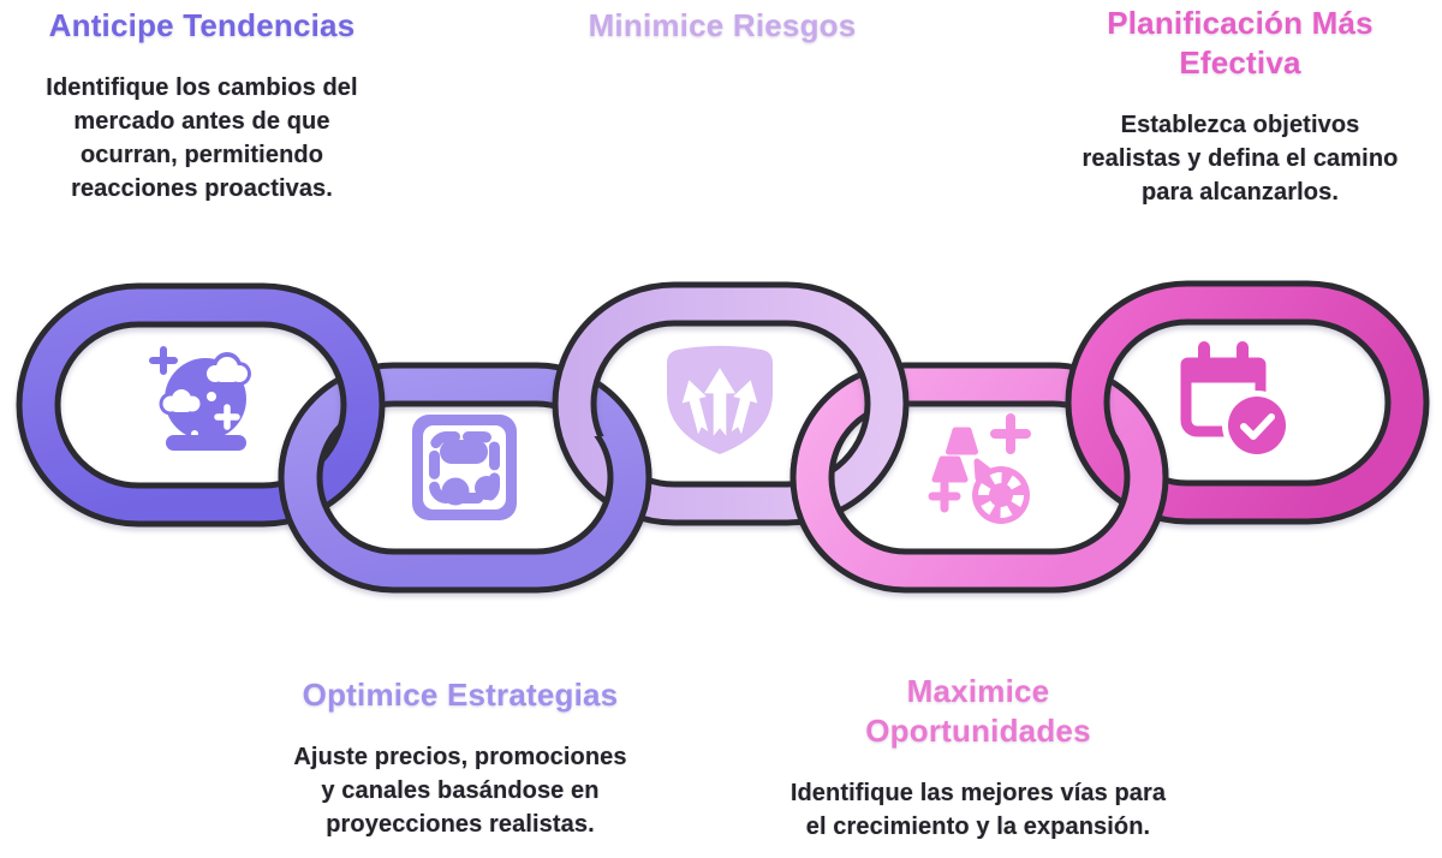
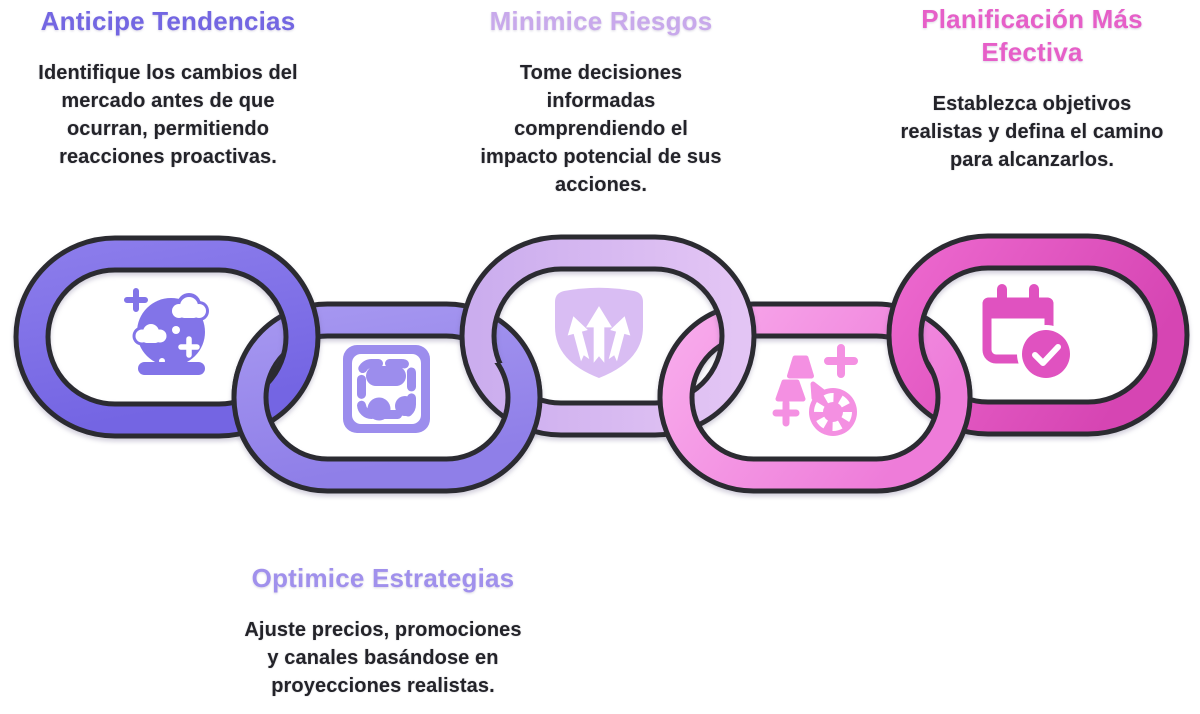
  Anticipe Tendencias
  Identifique los cambios del
  mercado antes de que
  ocurran, permitiendo
  reacciones proactivas.
  Minimice Riesgos
+ Tome decisiones
+ informadas
+ comprendiendo el
+ impacto potencial de sus
+ acciones.
  Planificación Más
  Efectiva
  Establezca objetivos
  realistas y defina el camino
  para alcanzarlos.
  Optimice Estrategias
  Ajuste precios, promociones
  y canales basándose en
  proyecciones realistas.
- Maximice
- Oportunidades
- Identifique las mejores vías para
- el crecimiento y la expansión.
